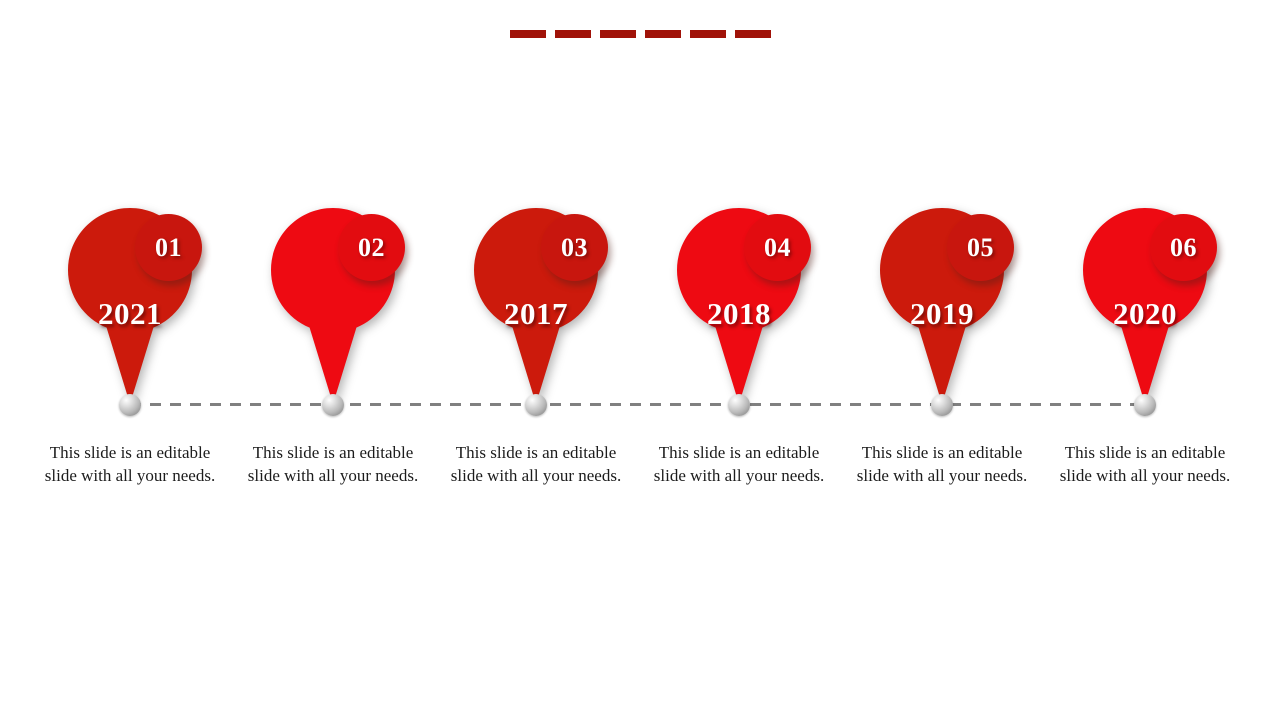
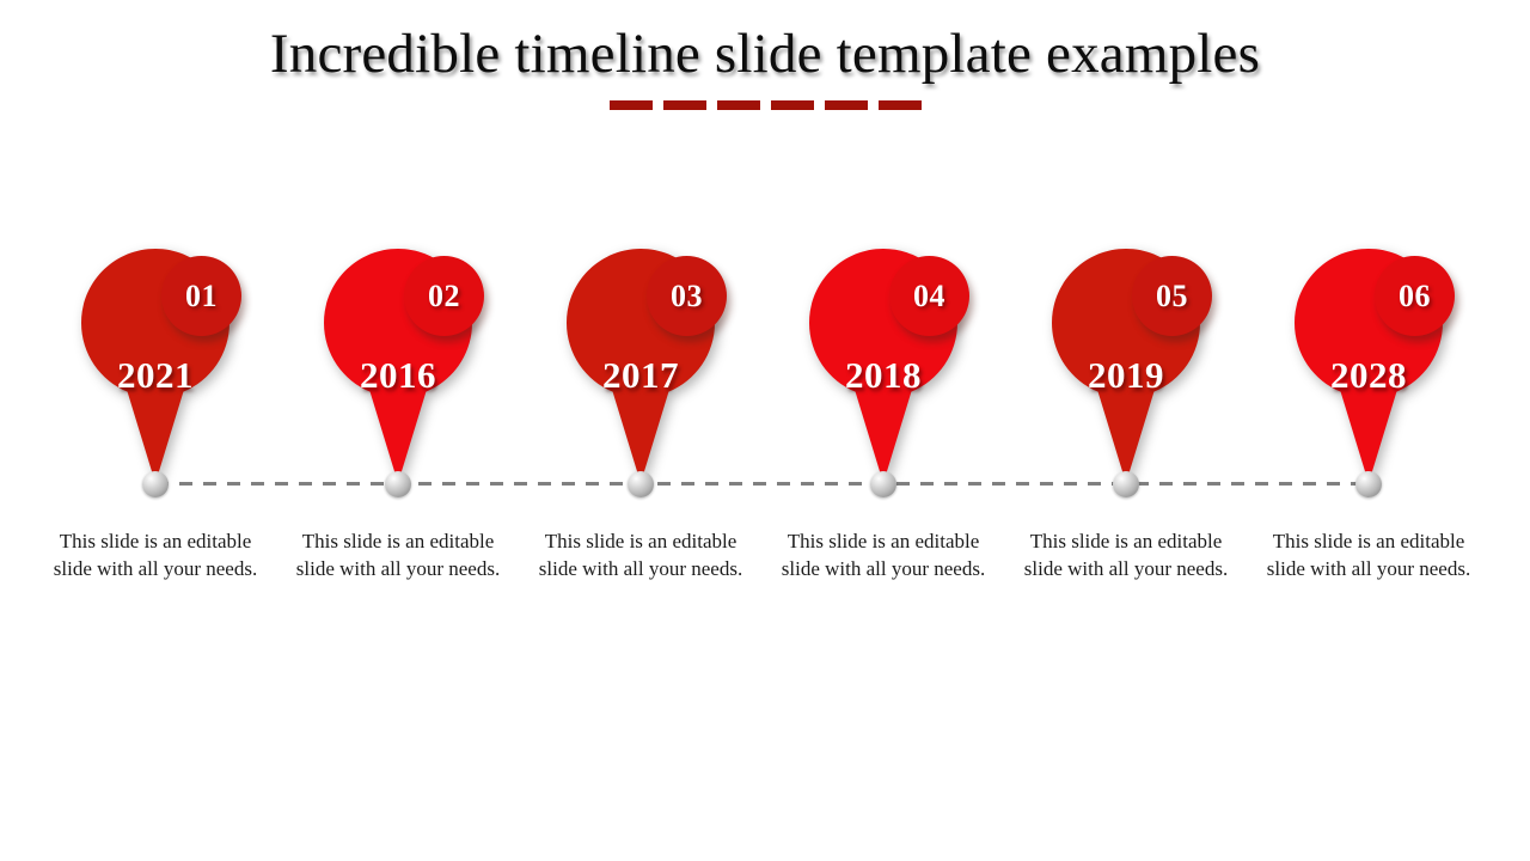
+ Incredible timeline slide template examples
  2021
  01
  This slide is an editable slide with all your needs.
+ 2016
  02
  This slide is an editable slide with all your needs.
  2017
  03
  This slide is an editable slide with all your needs.
  2018
  04
  This slide is an editable slide with all your needs.
  2019
  05
  This slide is an editable slide with all your needs.
- 2020
+ 2028
  06
  This slide is an editable slide with all your needs.
